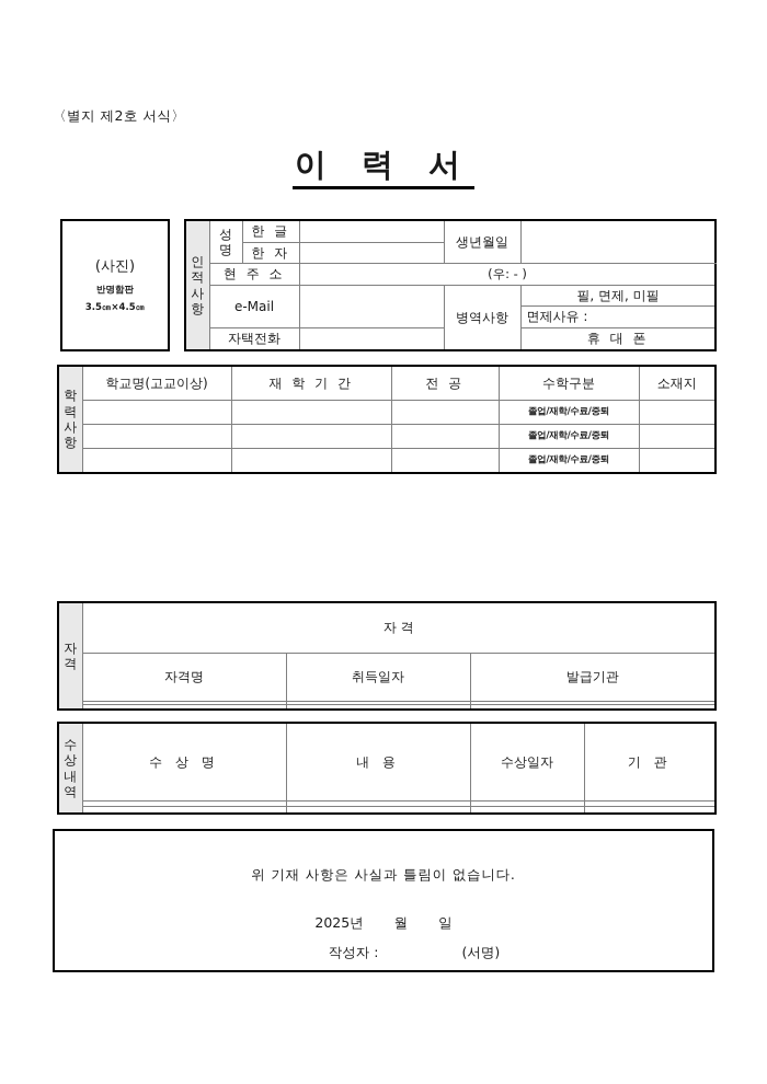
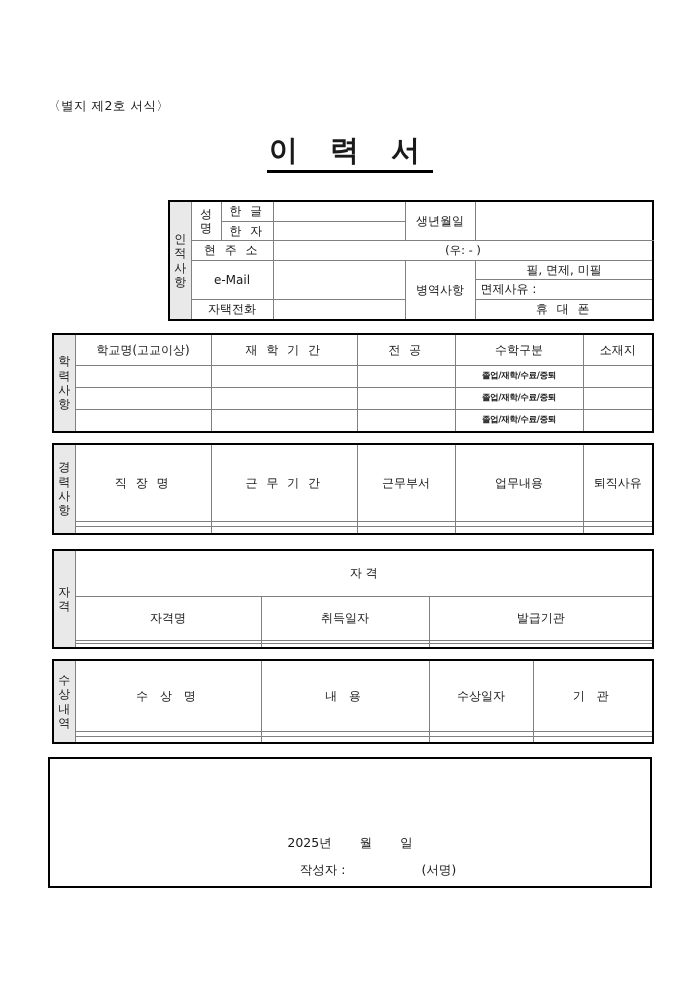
  〈별지 제2호 서식〉
  이 력 서
- (사진)
- 반명함판
- 3.5㎝×4.5㎝
  인적사항	성명	한 글		생년월일
  한 자
  현 주 소	(우: - )
  e-Mail		병역사항	필, 면제, 미필 면제사유 :
  자택전화		휴 대 폰
  학력사항	학교명(고교이상)	재 학 기 간	전 공	수학구분	소재지
  			졸업/재학/수료/중퇴
  			졸업/재학/수료/중퇴
  			졸업/재학/수료/중퇴
+ 경력사항	직 장 명	근 무 기 간	근무부서	업무내용	퇴직사유
  자격	자 격
  자격명	취득일자	발급기관
  수상내역	수 상 명	내 용	수상일자	기 관
- 위 기재 사항은 사실과 틀림이 없습니다.
  2025년 월 일
  작성자 : (서명)
